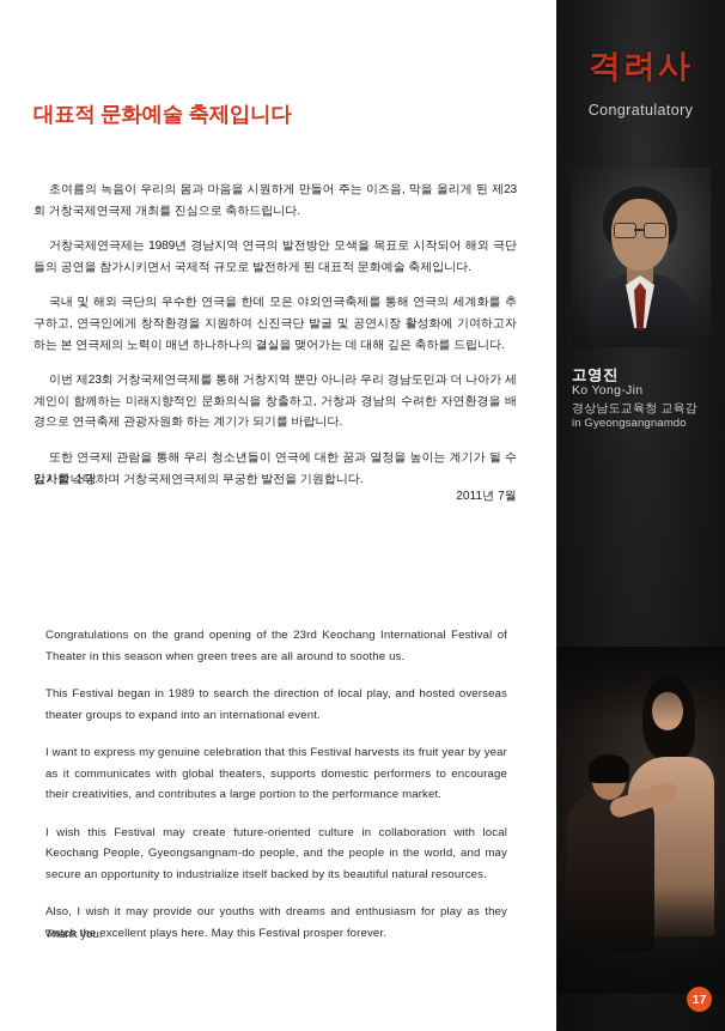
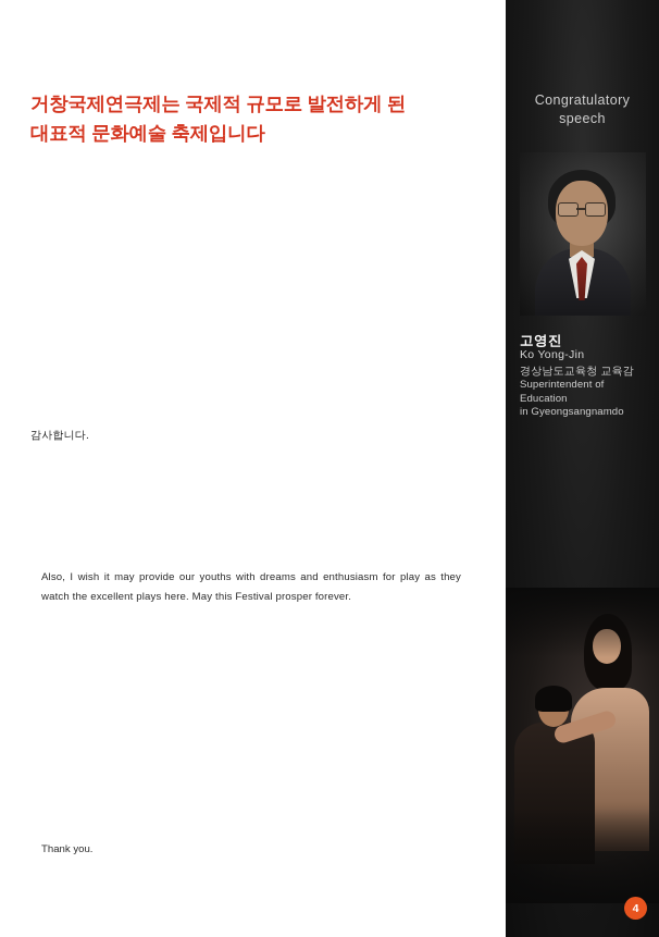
+ 거창국제연극제는 국제적 규모로 발전하게 된
  대표적 문화예술 축제입니다
- 초여름의 녹음이 우리의 몸과 마음을 시원하게 만들어 주는 이즈음, 막을 올리게 된 제23회 거창국제연극제 개최를 진심으로 축하드립니다.
- 거창국제연극제는 1989년 경남지역 연극의 발전방안 모색을 목표로 시작되어 해외 극단들의 공연을 참가시키면서 국제적 규모로 발전하게 된 대표적 문화예술 축제입니다.
- 국내 및 해외 극단의 우수한 연극을 한데 모은 야외연극축제를 통해 연극의 세계화를 추구하고, 연극인에게 창작환경을 지원하여 신진극단 발굴 및 공연시장 활성화에 기여하고자 하는 본 연극제의 노력이 매년 하나하나의 결실을 맺어가는 데 대해 깊은 축하를 드립니다.
- 이번 제23회 거창국제연극제를 통해 거창지역 뿐만 아니라 우리 경남도민과 더 나아가 세계인이 함께하는 미래지향적인 문화의식을 창출하고, 거창과 경남의 수려한 자연환경을 배경으로 연극축제 관광자원화 하는 계기가 되기를 바랍니다.
- 또한 연극제 관람을 통해 우리 청소년들이 연극에 대한 꿈과 열정을 높이는 계기가 될 수 있기를 소망하며 거창국제연극제의 무궁한 발전을 기원합니다.
  감사합니다.
- 2011년 7월
- Congratulations on the grand opening of the 23rd Keochang International Festival of Theater in this season when green trees are all around to soothe us.
- This Festival began in 1989 to search the direction of local play, and hosted overseas theater groups to expand into an international event.
- I want to express my genuine celebration that this Festival harvests its fruit year by year as it communicates with global theaters, supports domestic performers to encourage their creativities, and contributes a large portion to the performance market.
- I wish this Festival may create future-oriented culture in collaboration with local Keochang People, Gyeongsangnam-do people, and the people in the world, and may secure an opportunity to industrialize itself backed by its beautiful natural resources.
  Also, I wish it may provide our youths with dreams and enthusiasm for play as they watch the excellent plays here. May this Festival prosper forever.
  Thank you.
- 격려사
  Congratulatory
+ speech
  고영진
  Ko Yong-Jin
  경상남도교육청 교육감
+ Superintendent of Education
  in Gyeongsangnamdo
- 17
+ 4
